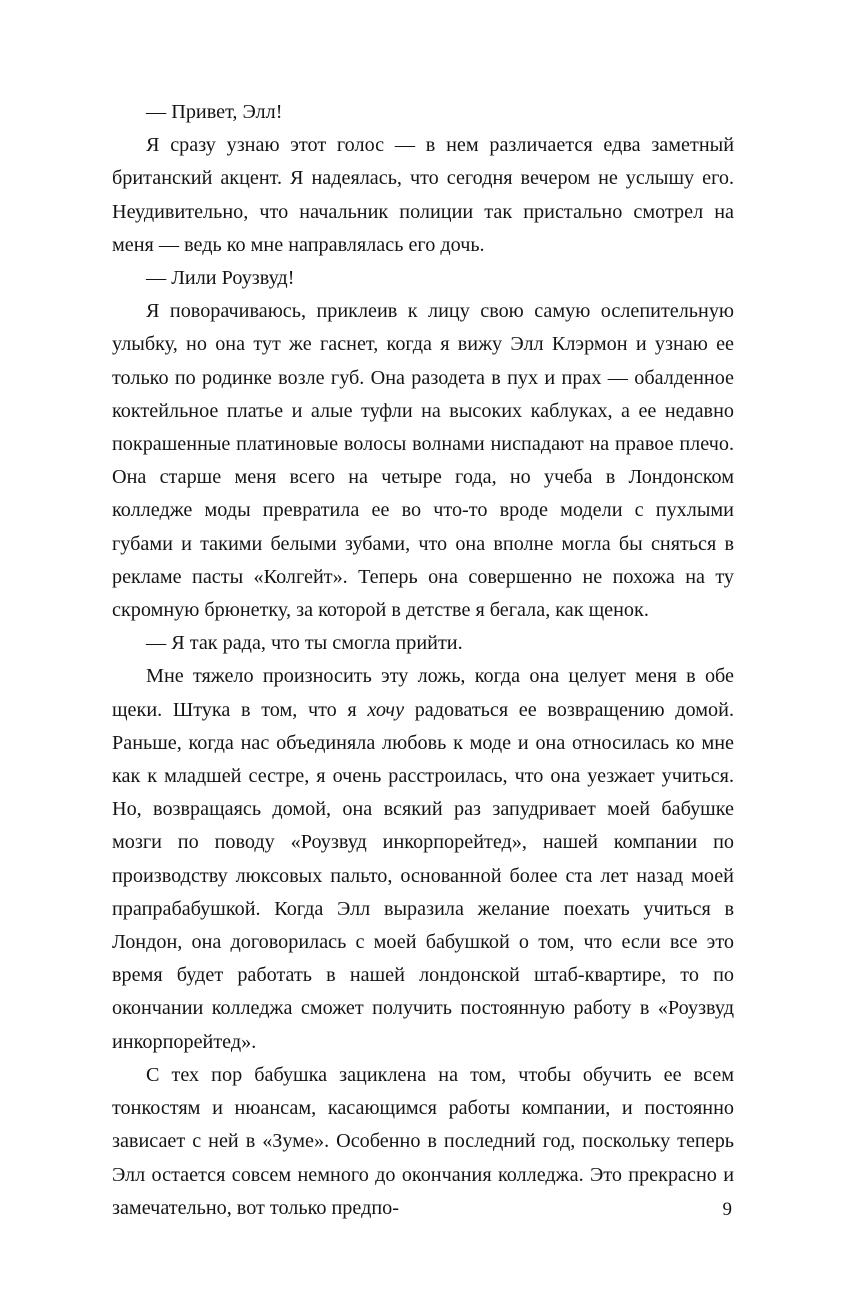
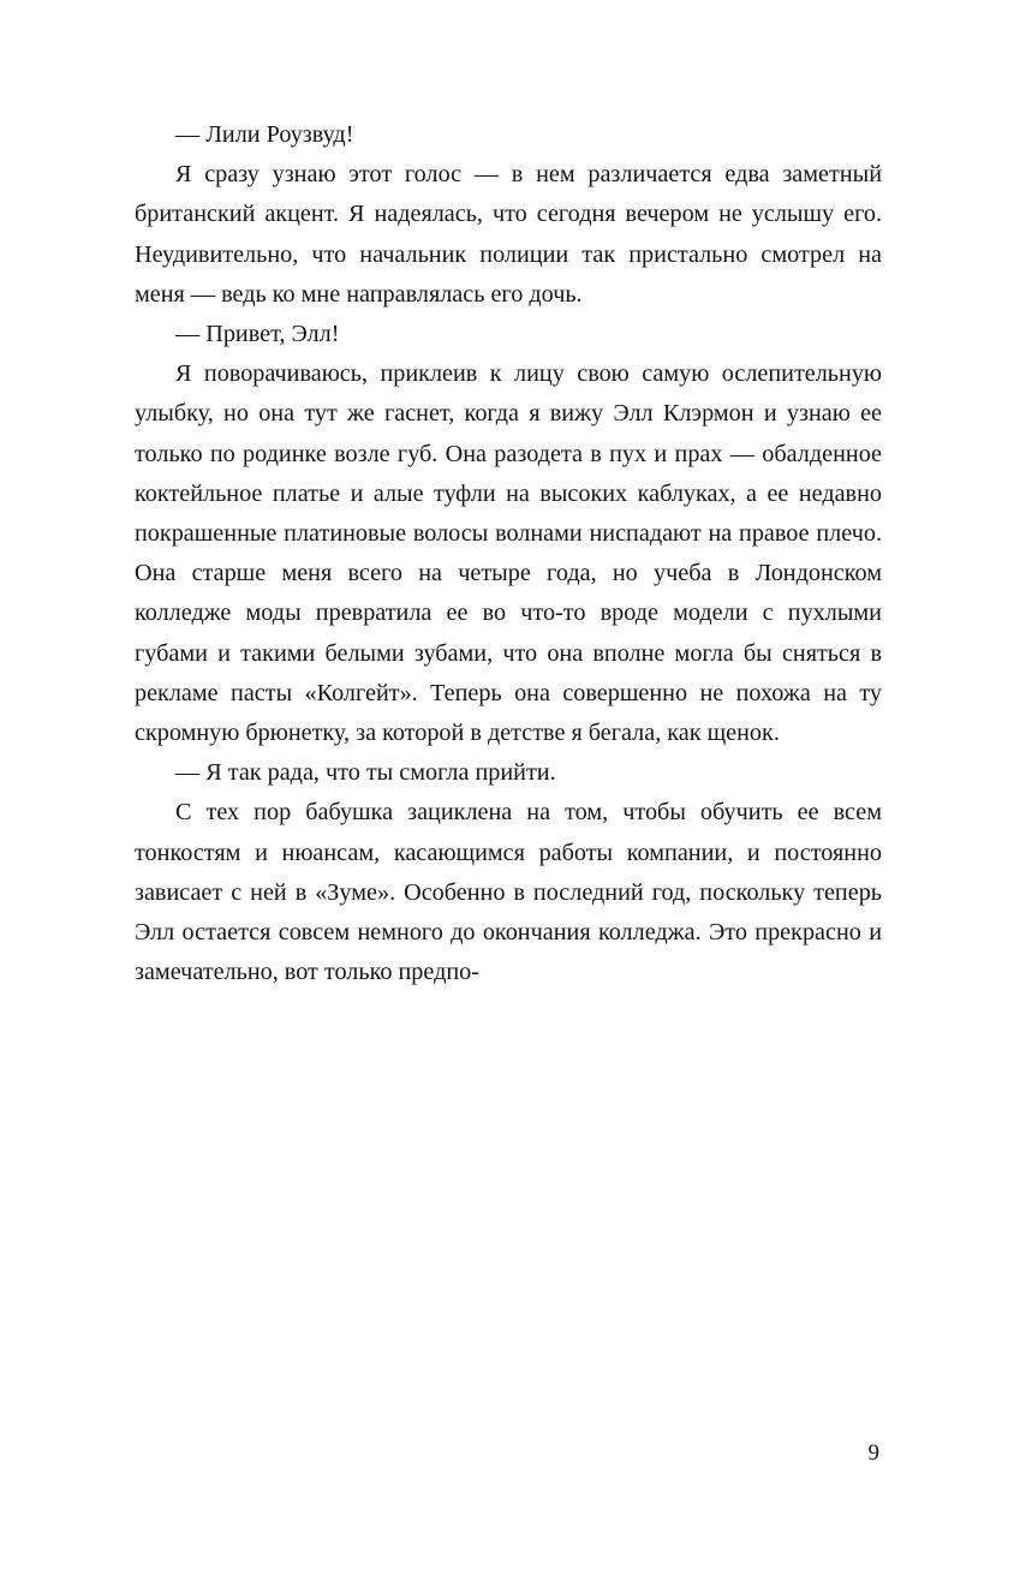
- — Привет, Элл!
+ — Лили Роузвуд!
  Я сразу узнаю этот голос — в нем различается едва заметный британский акцент. Я надеялась, что сегодня вечером не услышу его. Неудивительно, что начальник полиции так пристально смотрел на меня — ведь ко мне направлялась его дочь.
- — Лили Роузвуд!
+ — Привет, Элл!
  Я поворачиваюсь, приклеив к лицу свою самую ослепительную улыбку, но она тут же гаснет, когда я вижу Элл Клэрмон и узнаю ее только по родинке возле губ. Она разодета в пух и прах — обалденное коктейльное платье и алые туфли на высоких каблуках, а ее недавно покрашенные платиновые волосы волнами ниспадают на правое плечо. Она старше меня всего на четыре года, но учеба в Лондонском колледже моды превратила ее во что-то вроде модели с пухлыми губами и такими белыми зубами, что она вполне могла бы сняться в рекламе пасты «Колгейт». Теперь она совершенно не похожа на ту скромную брюнетку, за которой в детстве я бегала, как щенок.
  — Я так рада, что ты смогла прийти.
- Мне тяжело произносить эту ложь, когда она целует меня в обе щеки. Штука в том, что я хочу радоваться ее возвращению домой. Раньше, когда нас объединяла любовь к моде и она относилась ко мне как к младшей сестре, я очень расстроилась, что она уезжает учиться. Но, возвращаясь домой, она всякий раз запудривает моей бабушке мозги по поводу «Роузвуд инкорпорейтед», нашей компании по производству люксовых пальто, основанной более ста лет назад моей прапрабабушкой. Когда Элл выразила желание поехать учиться в Лондон, она договорилась с моей бабушкой о том, что если все это время будет работать в нашей лондонской штаб-квартире, то по окончании колледжа сможет получить постоянную работу в «Роузвуд инкорпорейтед».
  С тех пор бабушка зациклена на том, чтобы обучить ее всем тонкостям и нюансам, касающимся работы компании, и постоянно зависает с ней в «Зуме». Особенно в последний год, поскольку теперь Элл остается совсем немного до окончания колледжа. Это прекрасно и замечательно, вот только предпо-
  9
